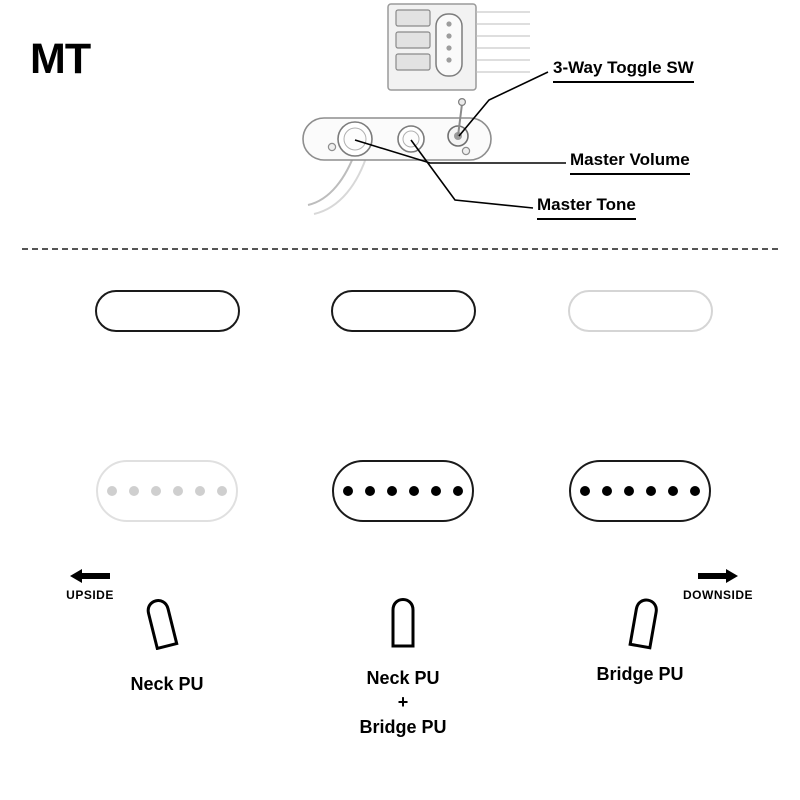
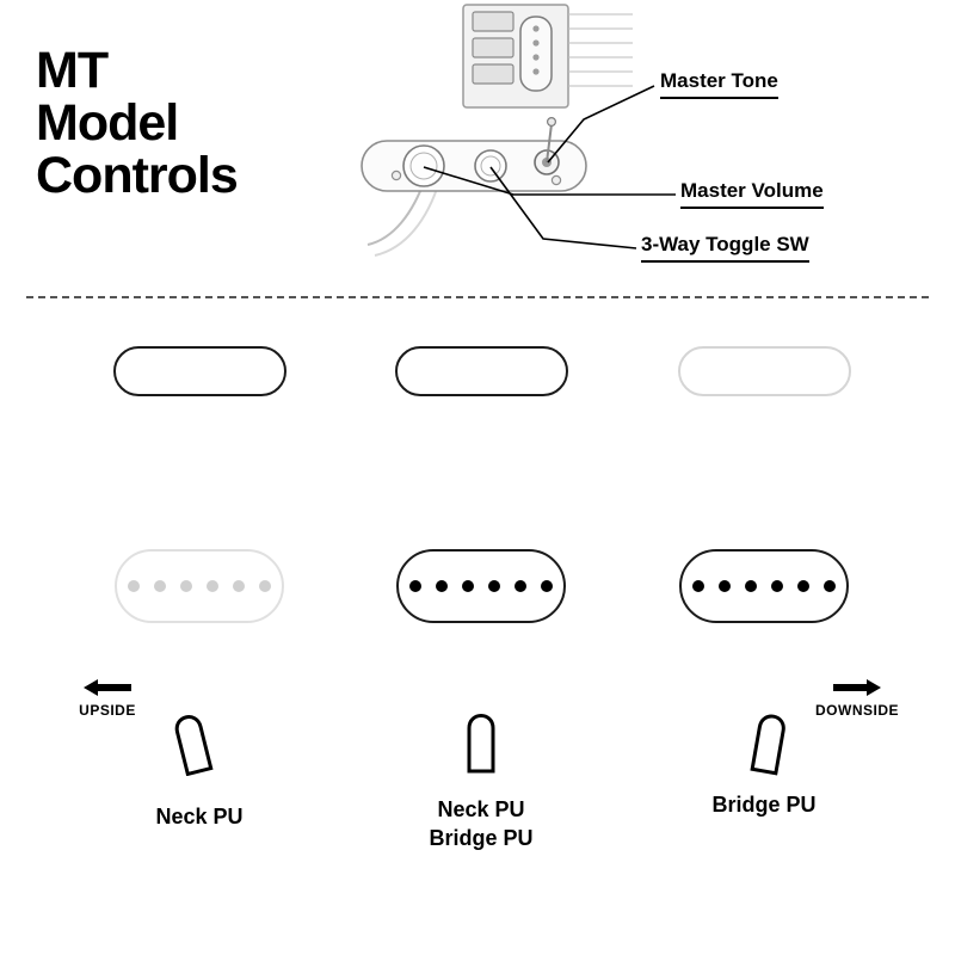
  MT
+ Model
+ Controls
- 3-Way Toggle SW
+ Master Tone
  Master Volume
- Master Tone
+ 3-Way Toggle SW
  UPSIDE
  DOWNSIDE
  Neck PU
  Neck PU
- +
  Bridge PU
  Bridge PU
